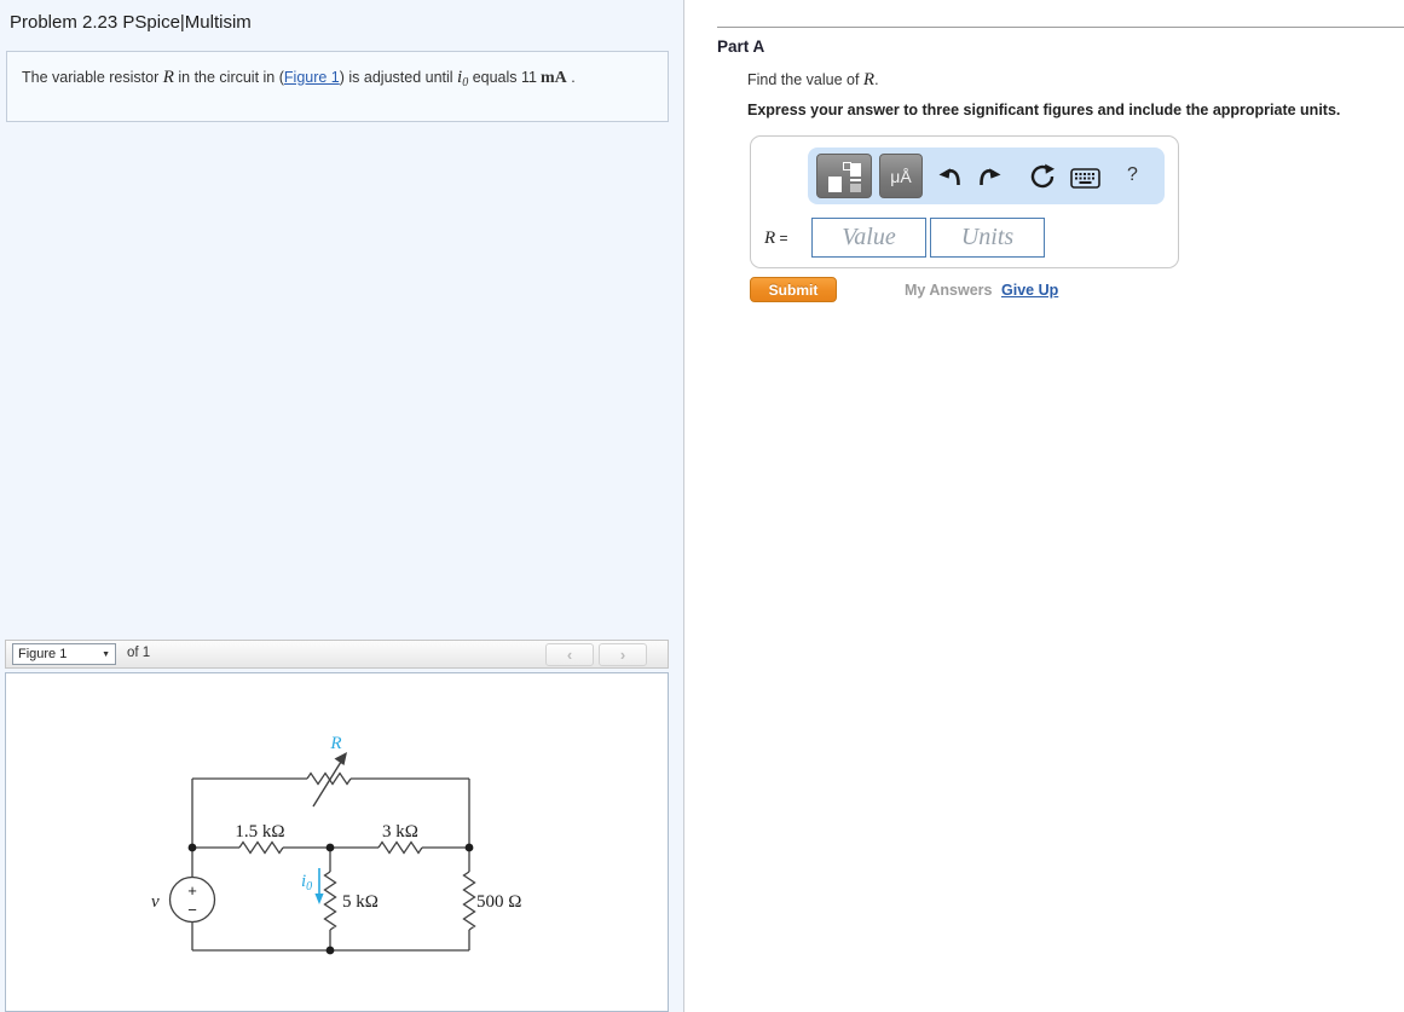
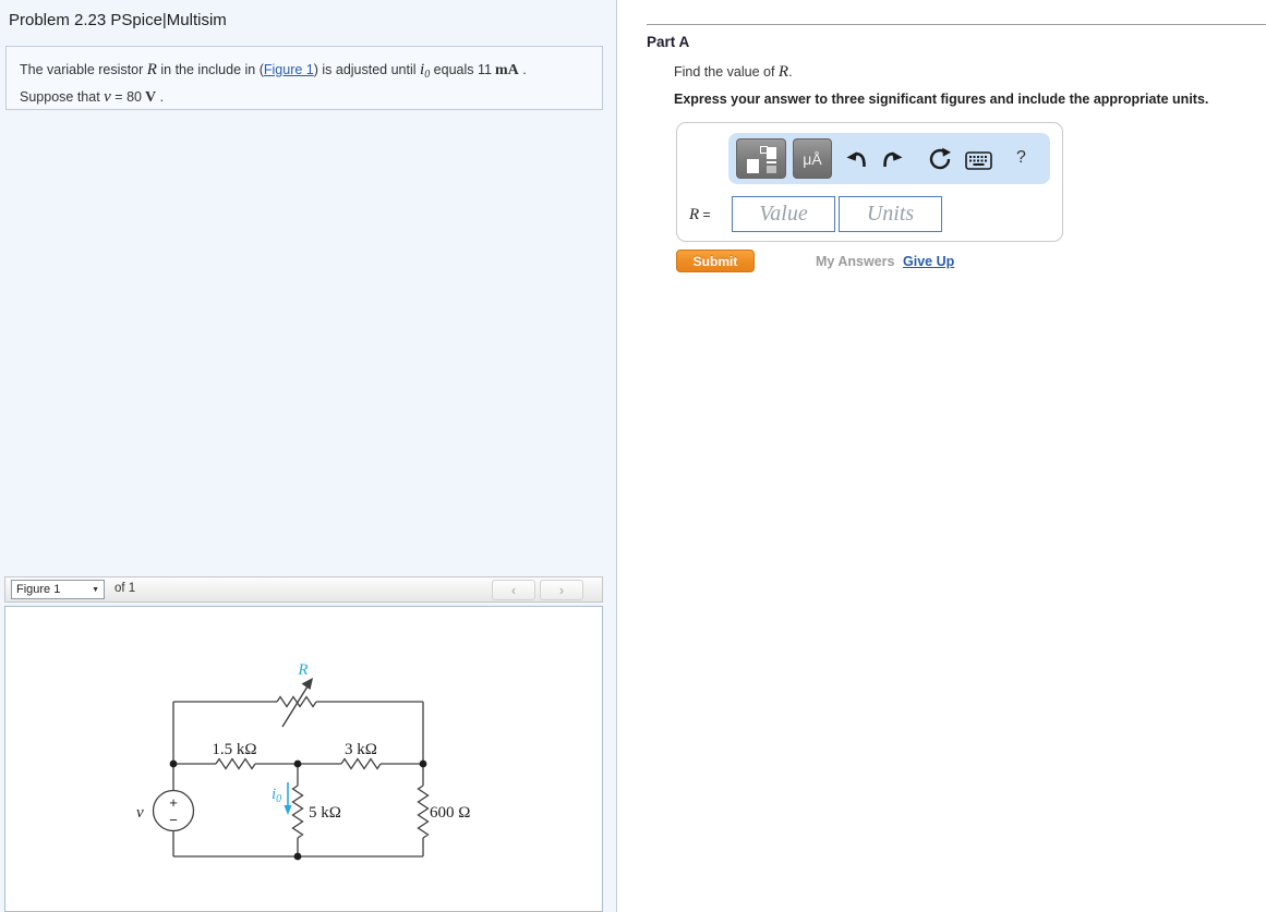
  Problem 2.23 PSpice|Multisim
- The variable resistor R in the circuit in (Figure 1) is adjusted until i0 equals 11 mA .
+ The variable resistor R in the include in (Figure 1) is adjusted until i0 equals 11 mA .
+ Suppose that v = 80 V .
  Figure 1
  of 1
  ‹
  ›
  R
  1.5 kΩ
  3 kΩ
  5 kΩ
- 500 Ω
+ 600 Ω
  v
  i0
  +
  −
  Part A
  Find the value of R.
  Express your answer to three significant figures and include the appropriate units.
  μÅ
  ?
  R =
  Value
  Units
  Submit
  My Answers
  Give Up
